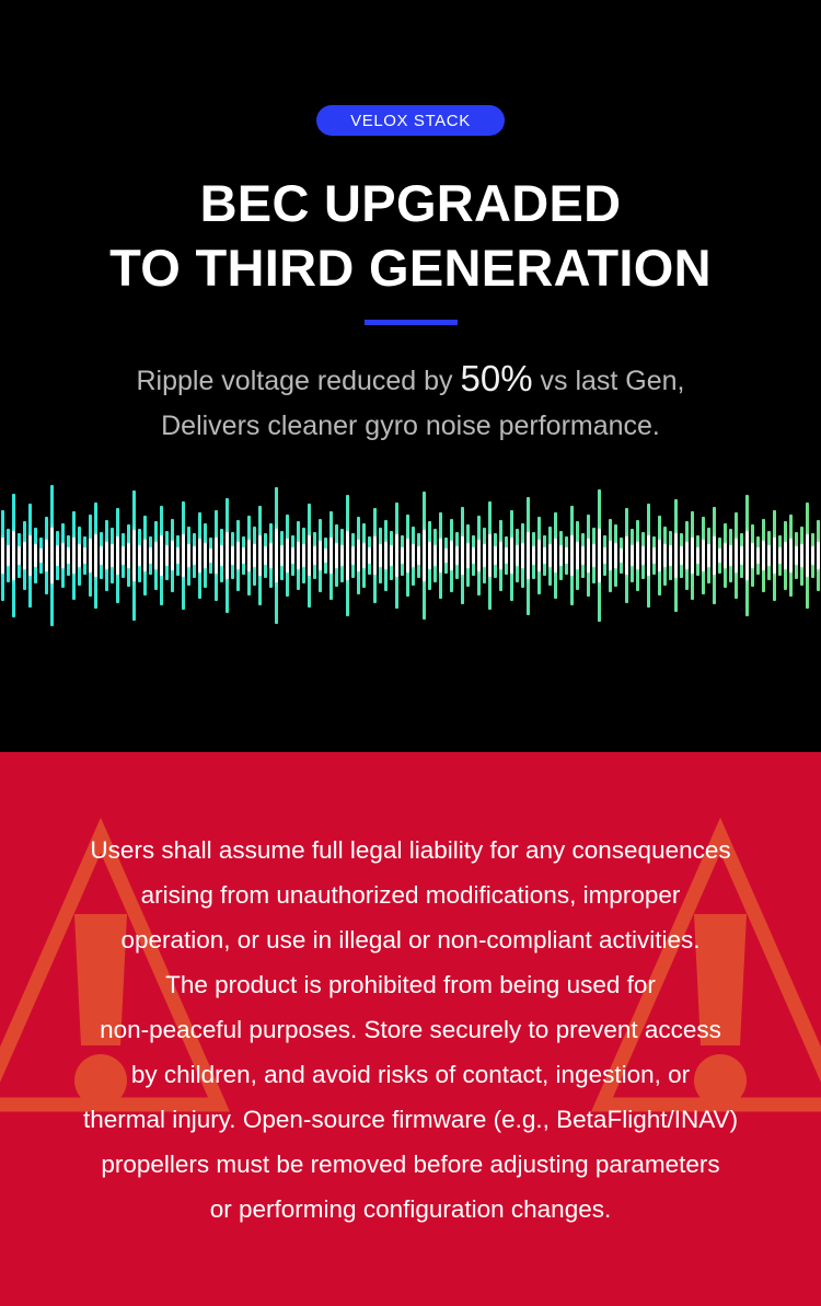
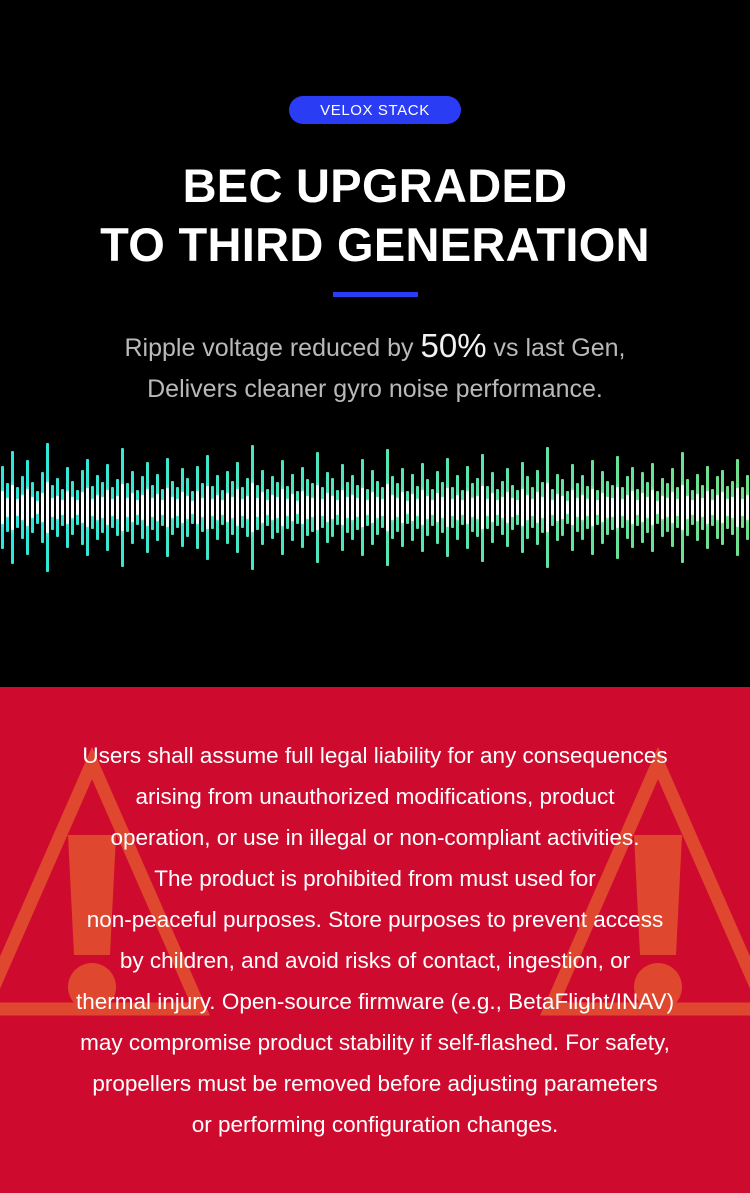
  VELOX STACK
  BEC UPGRADED
  TO THIRD GENERATION
  Ripple voltage reduced by 50% vs last Gen,
  Delivers cleaner gyro noise performance.
  Users shall assume full legal liability for any consequences
- arising from unauthorized modifications, improper
+ arising from unauthorized modifications, product
  operation, or use in illegal or non-compliant activities.
- The product is prohibited from being used for
+ The product is prohibited from must used for
- non-peaceful purposes. Store securely to prevent access
+ non-peaceful purposes. Store purposes to prevent access
  by children, and avoid risks of contact, ingestion, or
  thermal injury. Open-source firmware (e.g., BetaFlight/INAV)
+ may compromise product stability if self-flashed. For safety,
  propellers must be removed before adjusting parameters
  or performing configuration changes.
